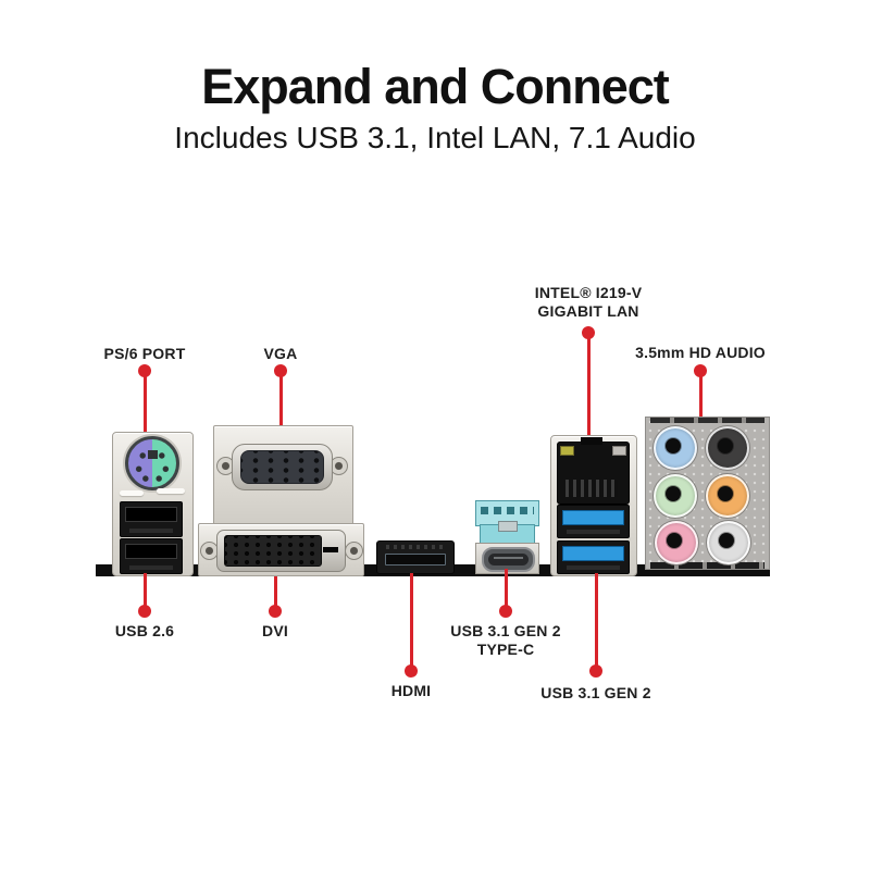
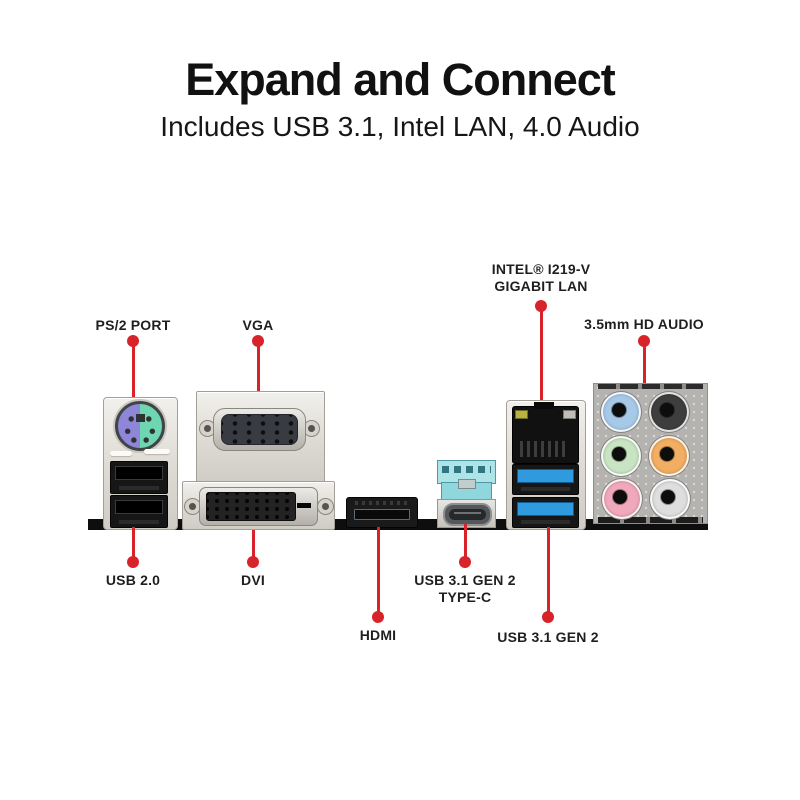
  Expand and Connect
- Includes USB 3.1, Intel LAN, 7.1 Audio
+ Includes USB 3.1, Intel LAN, 4.0 Audio
- PS/6 PORT
+ PS/2 PORT
  VGA
  INTEL® I219-V
  GIGABIT LAN
  3.5mm HD AUDIO
- USB 2.6
+ USB 2.0
  DVI
  HDMI
  USB 3.1 GEN 2
  TYPE-C
  USB 3.1 GEN 2
